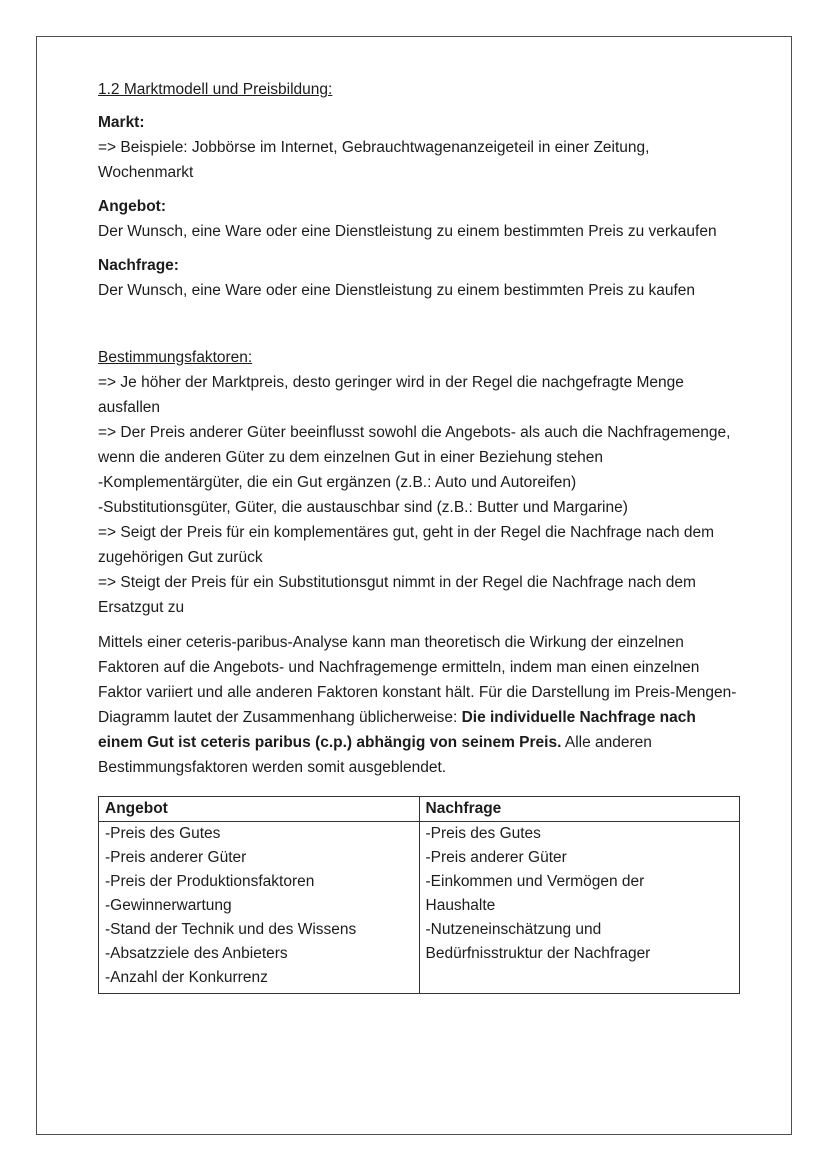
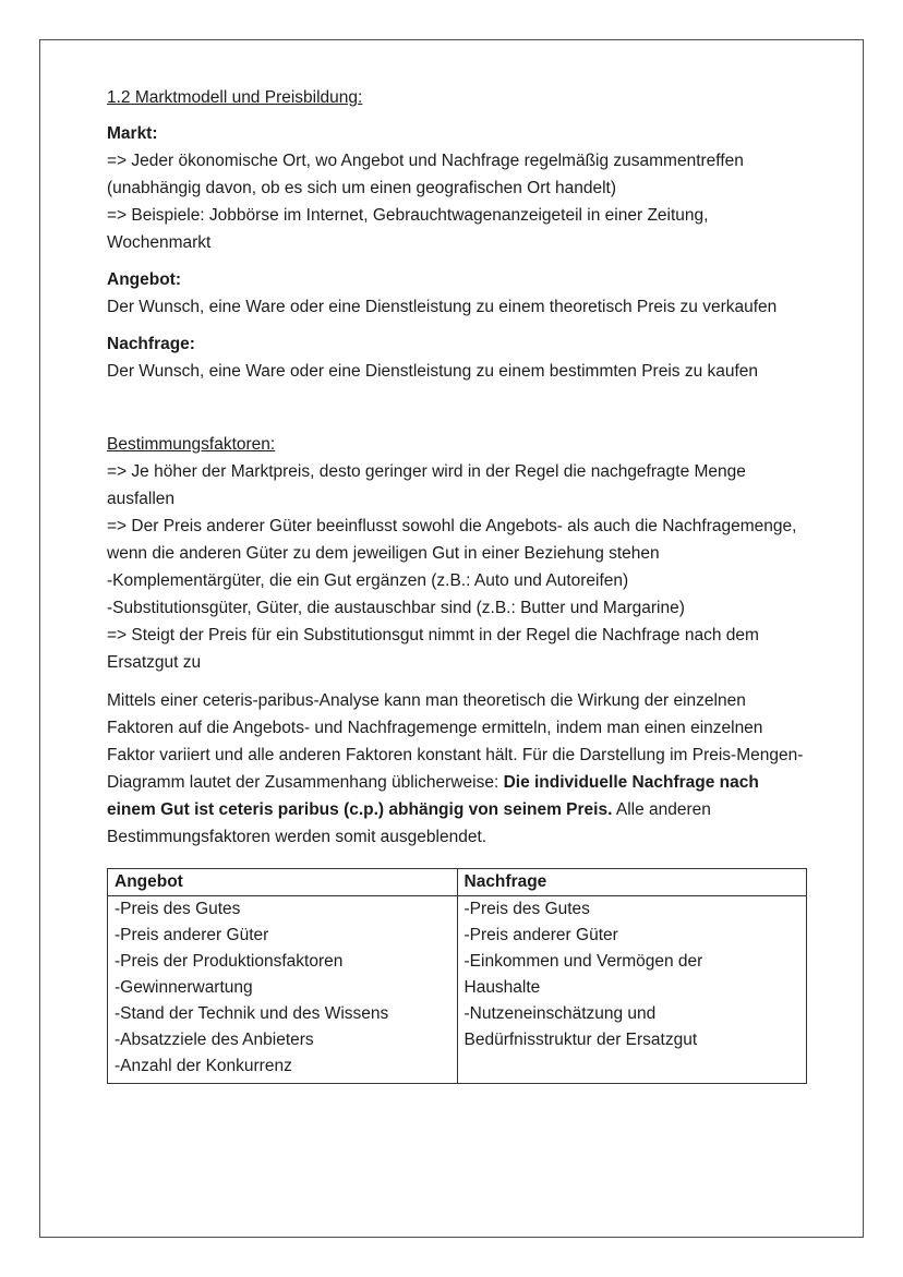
  1.2 Marktmodell und Preisbildung:
  Markt:
+ => Jeder ökonomische Ort, wo Angebot und Nachfrage regelmäßig zusammentreffen (unabhängig davon, ob es sich um einen geografischen Ort handelt)
  => Beispiele: Jobbörse im Internet, Gebrauchtwagenanzeigeteil in einer Zeitung, Wochenmarkt
  Angebot:
- Der Wunsch, eine Ware oder eine Dienstleistung zu einem bestimmten Preis zu verkaufen
+ Der Wunsch, eine Ware oder eine Dienstleistung zu einem theoretisch Preis zu verkaufen
  Nachfrage:
  Der Wunsch, eine Ware oder eine Dienstleistung zu einem bestimmten Preis zu kaufen
  Bestimmungsfaktoren:
  => Je höher der Marktpreis, desto geringer wird in der Regel die nachgefragte Menge ausfallen
- => Der Preis anderer Güter beeinflusst sowohl die Angebots- als auch die Nachfragemenge, wenn die anderen Güter zu dem einzelnen Gut in einer Beziehung stehen
+ => Der Preis anderer Güter beeinflusst sowohl die Angebots- als auch die Nachfragemenge, wenn die anderen Güter zu dem jeweiligen Gut in einer Beziehung stehen
  -Komplementärgüter, die ein Gut ergänzen (z.B.: Auto und Autoreifen)
  -Substitutionsgüter, Güter, die austauschbar sind (z.B.: Butter und Margarine)
- => Seigt der Preis für ein komplementäres gut, geht in der Regel die Nachfrage nach dem zugehörigen Gut zurück
  => Steigt der Preis für ein Substitutionsgut nimmt in der Regel die Nachfrage nach dem Ersatzgut zu
  Mittels einer ceteris-paribus-Analyse kann man theoretisch die Wirkung der einzelnen Faktoren auf die Angebots- und Nachfragemenge ermitteln, indem man einen einzelnen Faktor variiert und alle anderen Faktoren konstant hält. Für die Darstellung im Preis-Mengen-Diagramm lautet der Zusammenhang üblicherweise: Die individuelle Nachfrage nach einem Gut ist ceteris paribus (c.p.) abhängig von seinem Preis. Alle anderen Bestimmungsfaktoren werden somit ausgeblendet.
  Angebot	Nachfrage
- -Preis des Gutes -Preis anderer Güter -Preis der Produktionsfaktoren -Gewinnerwartung -Stand der Technik und des Wissens -Absatzziele des Anbieters -Anzahl der Konkurrenz	-Preis des Gutes -Preis anderer Güter -Einkommen und Vermögen der Haushalte -Nutzeneinschätzung und Bedürfnisstruktur der Nachfrager
+ -Preis des Gutes -Preis anderer Güter -Preis der Produktionsfaktoren -Gewinnerwartung -Stand der Technik und des Wissens -Absatzziele des Anbieters -Anzahl der Konkurrenz	-Preis des Gutes -Preis anderer Güter -Einkommen und Vermögen der Haushalte -Nutzeneinschätzung und Bedürfnisstruktur der Ersatzgut
